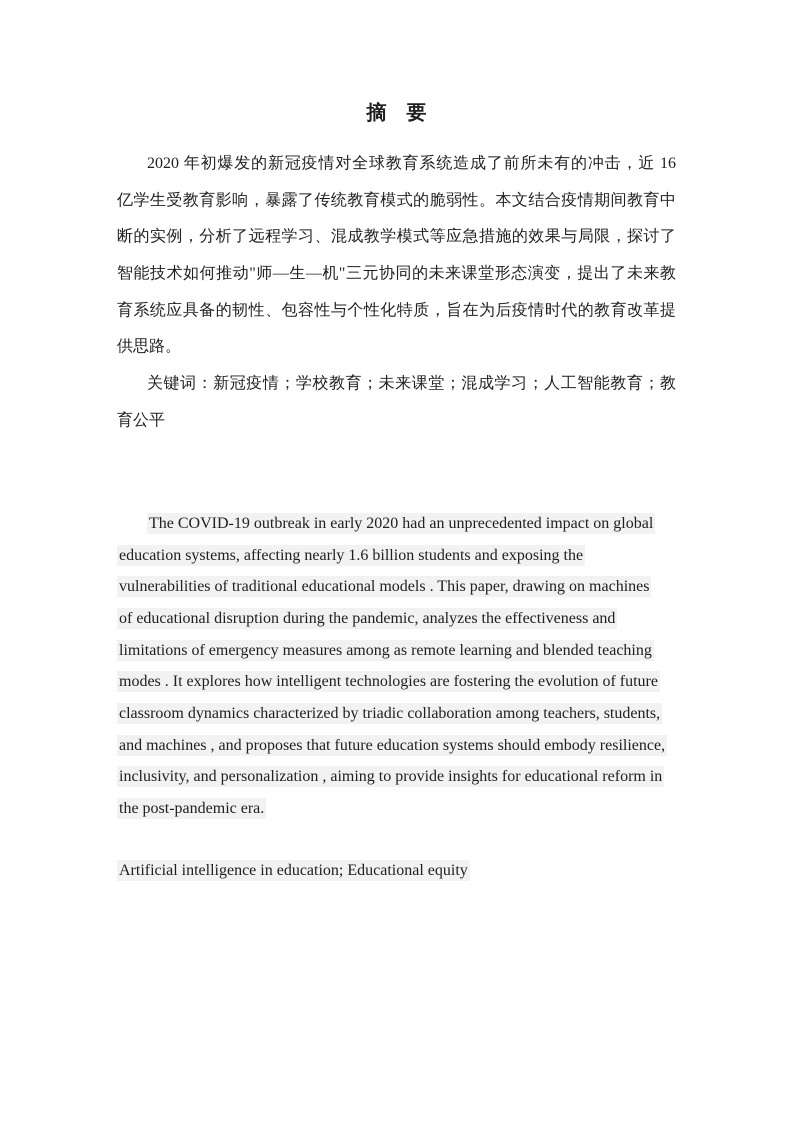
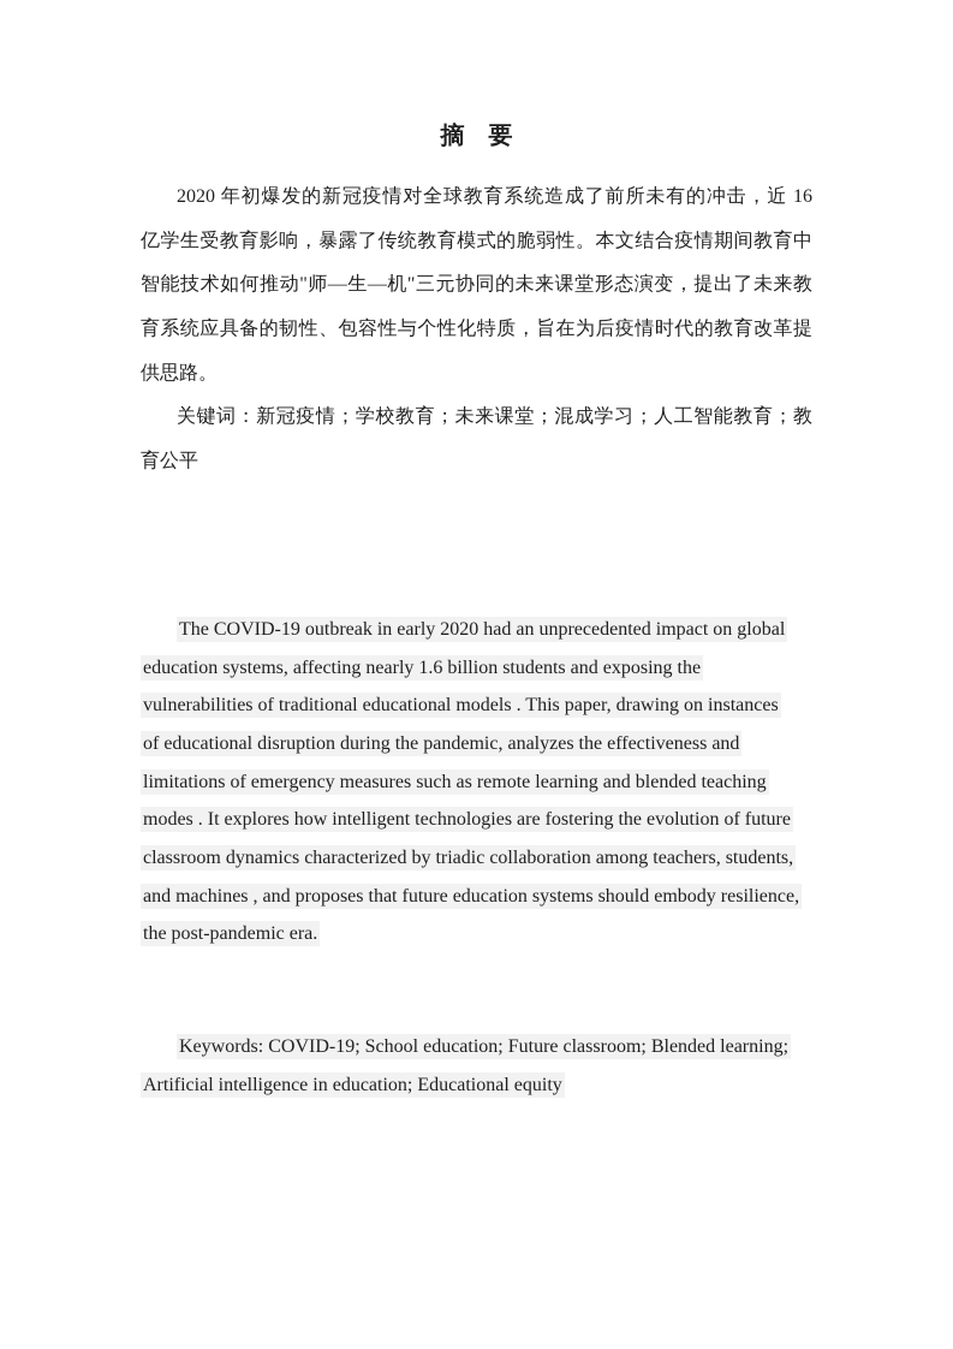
  摘 要
  2020 年初爆发的新冠疫情对全球教育系统造成了前所未有的冲击，近 16
  亿学生受教育影响，暴露了传统教育模式的脆弱性。本文结合疫情期间教育中
- 断的实例，分析了远程学习、混成教学模式等应急措施的效果与局限，探讨了
  智能技术如何推动"师—生—机"三元协同的未来课堂形态演变，提出了未来教
  育系统应具备的韧性、包容性与个性化特质，旨在为后疫情时代的教育改革提
  供思路。
  关键词：新冠疫情；学校教育；未来课堂；混成学习；人工智能教育；教
  育公平
  The COVID-19 outbreak in early 2020 had an unprecedented impact on global
  education systems, affecting nearly 1.6 billion students and exposing the
- vulnerabilities of traditional educational models . This paper, drawing on machines
+ vulnerabilities of traditional educational models . This paper, drawing on instances
  of educational disruption during the pandemic, analyzes the effectiveness and
- limitations of emergency measures among as remote learning and blended teaching
+ limitations of emergency measures such as remote learning and blended teaching
  modes . It explores how intelligent technologies are fostering the evolution of future
  classroom dynamics characterized by triadic collaboration among teachers, students,
  and machines , and proposes that future education systems should embody resilience,
- inclusivity, and personalization , aiming to provide insights for educational reform in
  the post-pandemic era.
+ Keywords: COVID-19; School education; Future classroom; Blended learning;
  Artificial intelligence in education; Educational equity
